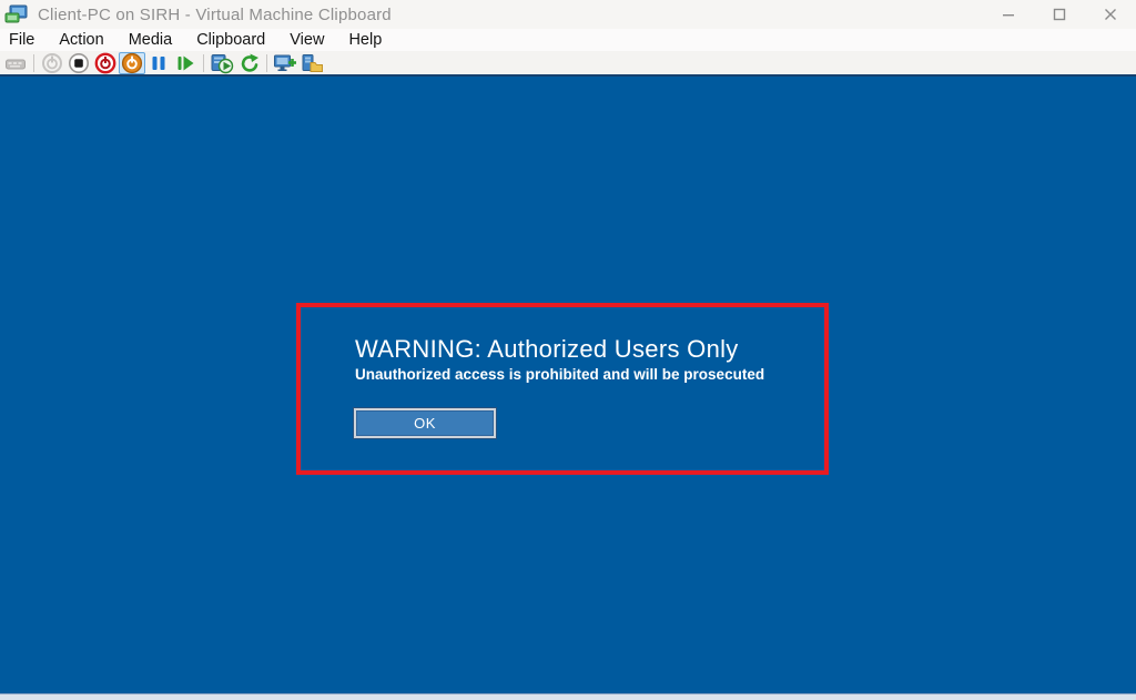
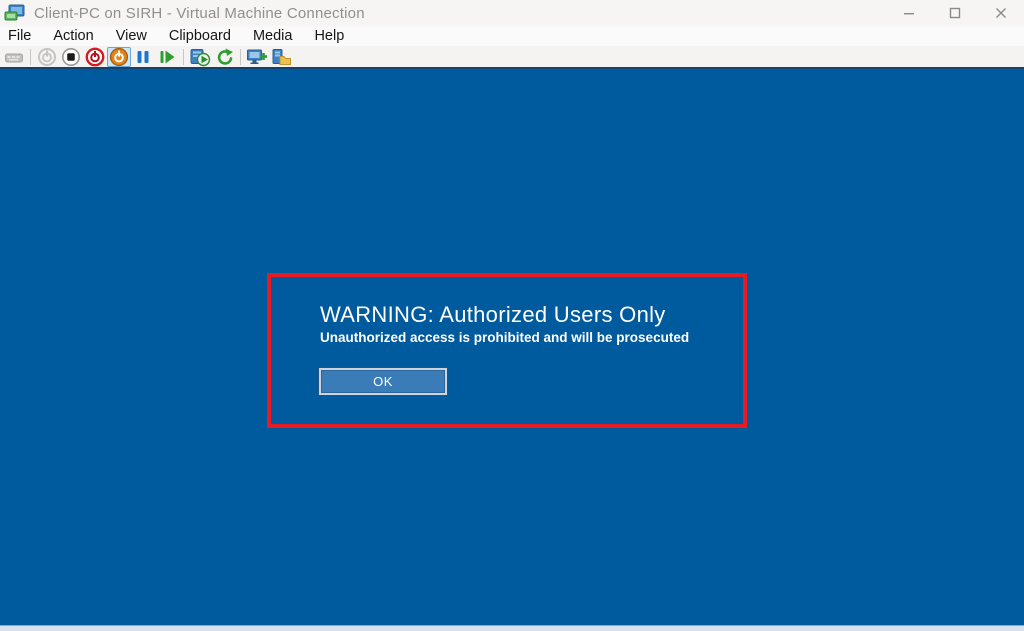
- Client-PC on SIRH - Virtual Machine Clipboard
+ Client-PC on SIRH - Virtual Machine Connection
  File
  Action
- Media
+ View
  Clipboard
- View
+ Media
  Help
  WARNING: Authorized Users Only
  Unauthorized access is prohibited and will be prosecuted
  OK
